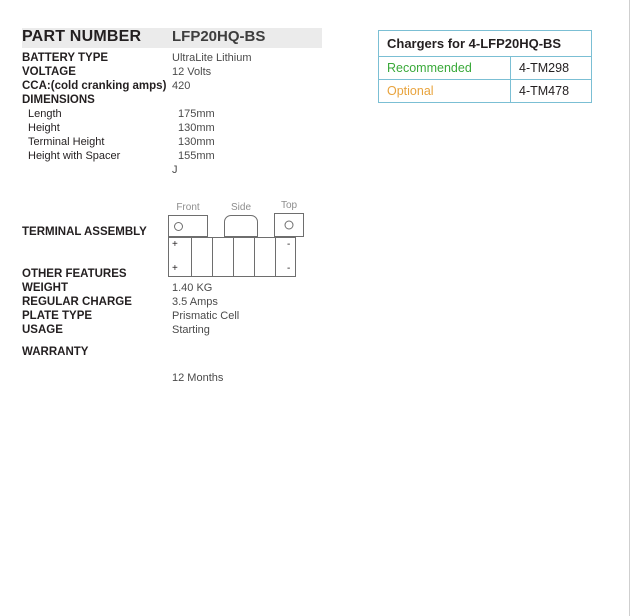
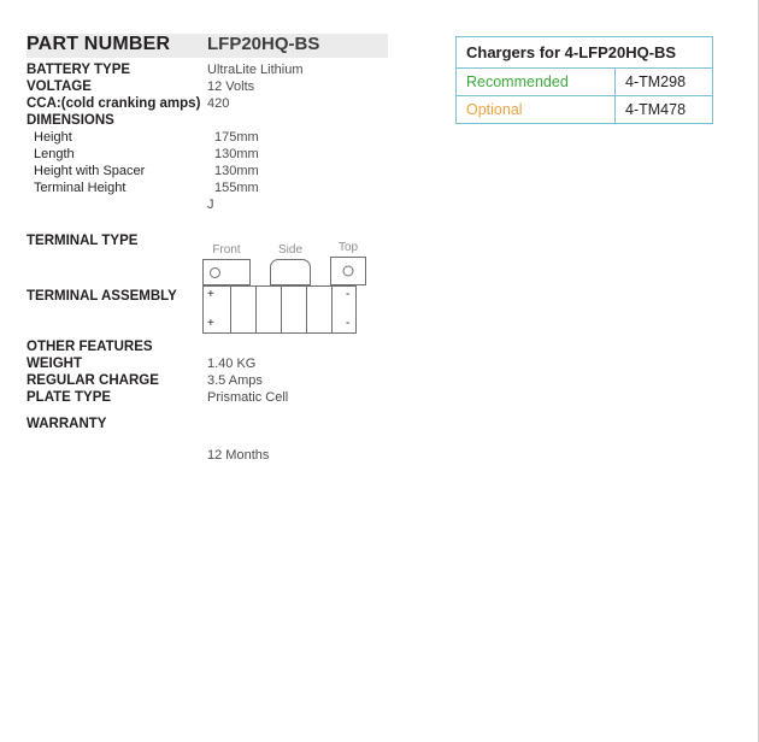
  PART NUMBER
  LFP20HQ-BS
  BATTERY TYPE
  UltraLite Lithium
  VOLTAGE
  12 Volts
  CCA:(cold cranking amps)
  420
  DIMENSIONS
- Length
+ Height
  175mm
- Height
+ Length
  130mm
- Terminal Height
+ Height with Spacer
  130mm
- Height with Spacer
+ Terminal Height
  155mm
  J
+ TERMINAL TYPE
  TERMINAL ASSEMBLY
  OTHER FEATURES
  WEIGHT
  1.40 KG
  REGULAR CHARGE
  3.5 Amps
  PLATE TYPE
  Prismatic Cell
- USAGE
- Starting
  WARRANTY
  12 Months
  Front
  Side
  Top
  +
  +
  -
  -
  Chargers for 4-LFP20HQ-BS
  Recommended
  4-TM298
  Optional
  4-TM478
